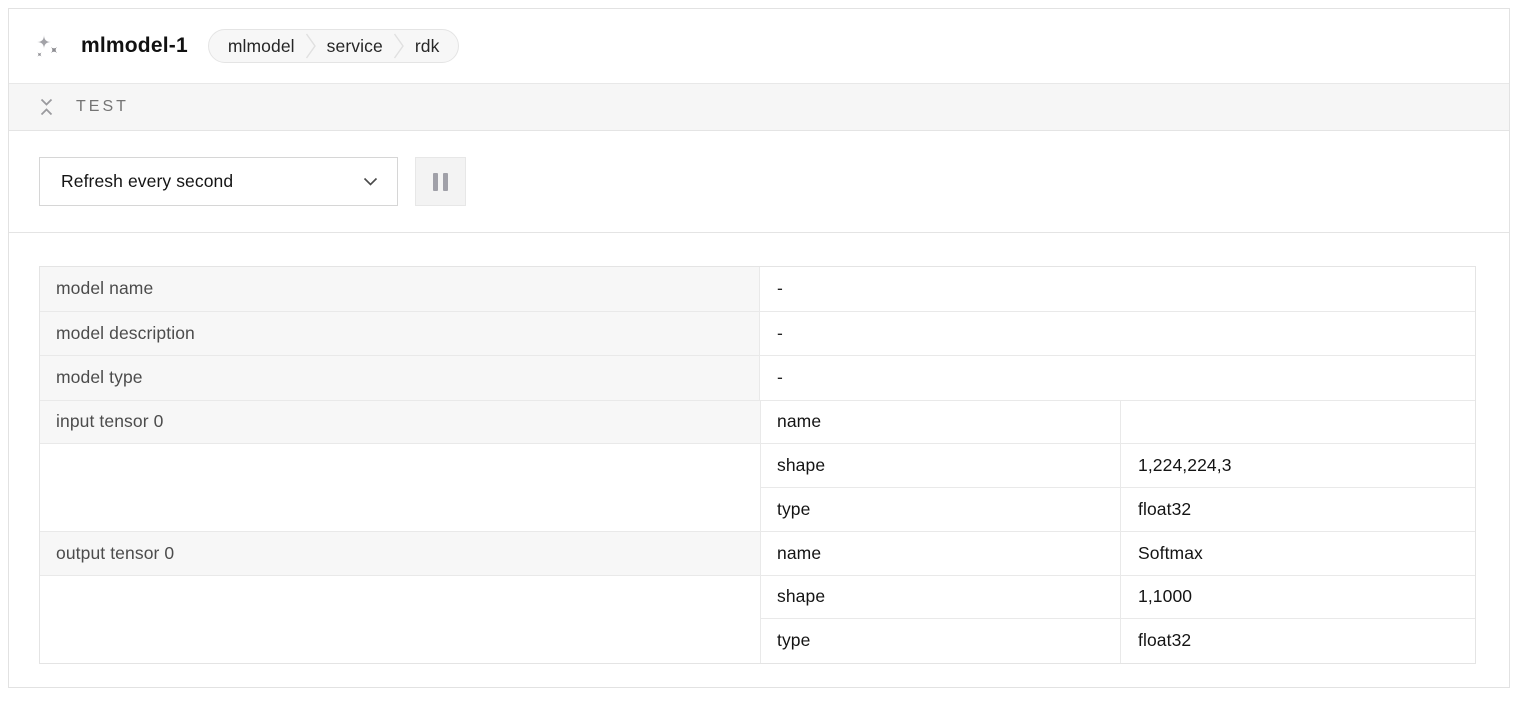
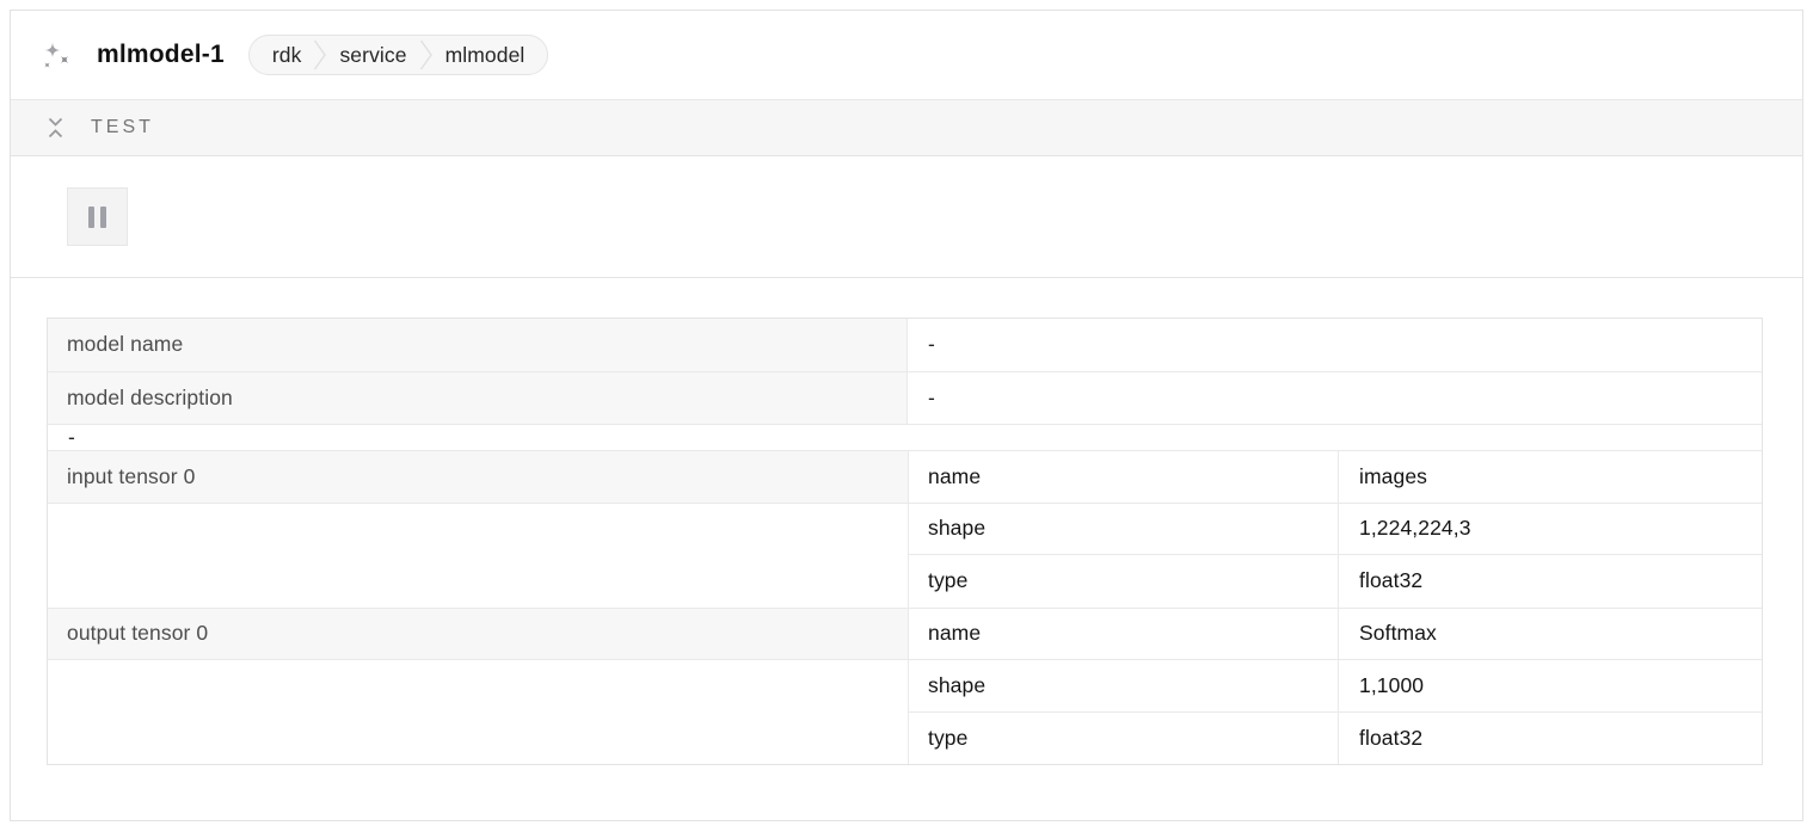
  mlmodel-1
- mlmodel
+ rdk
  service
- rdk
+ mlmodel
  TEST
- Refresh every second
  model name
  -
  model description
  -
- model type
  -
  input tensor 0
  name
+ images
  shape
  1,224,224,3
  type
  float32
  output tensor 0
  name
  Softmax
  shape
  1,1000
  type
  float32
